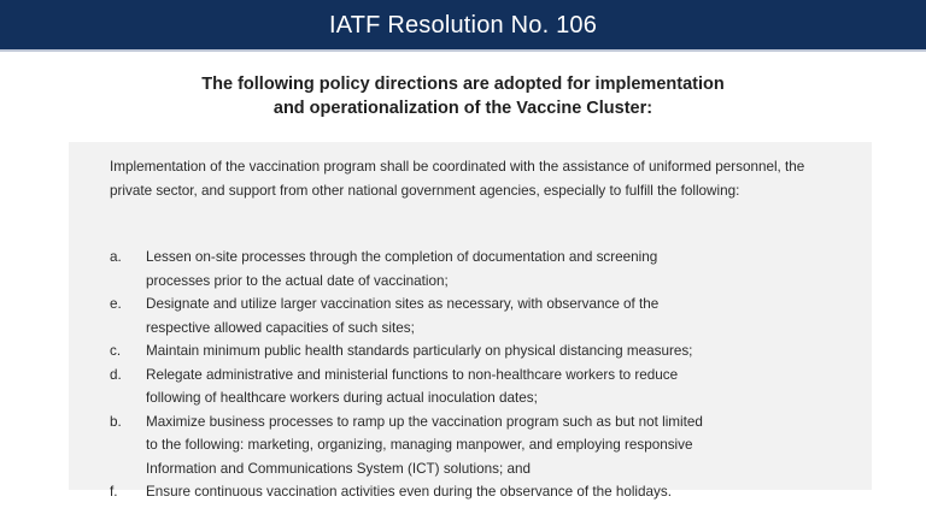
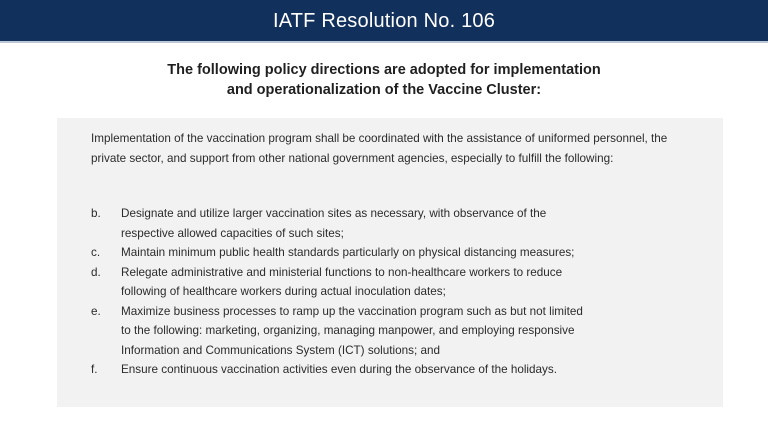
  IATF Resolution No. 106
  The following policy directions are adopted for implementation
  and operationalization of the Vaccine Cluster:
  Implementation of the vaccination program shall be coordinated with the assistance of uniformed personnel, the private sector, and support from other national government agencies, especially to fulfill the following:
- a.
- Lessen on-site processes through the completion of documentation and screening
- processes prior to the actual date of vaccination;
- e.
+ b.
  Designate and utilize larger vaccination sites as necessary, with observance of the
  respective allowed capacities of such sites;
  c.
  Maintain minimum public health standards particularly on physical distancing measures;
  d.
  Relegate administrative and ministerial functions to non-healthcare workers to reduce
  following of healthcare workers during actual inoculation dates;
- b.
+ e.
  Maximize business processes to ramp up the vaccination program such as but not limited
  to the following: marketing, organizing, managing manpower, and employing responsive
  Information and Communications System (ICT) solutions; and
  f.
  Ensure continuous vaccination activities even during the observance of the holidays.
